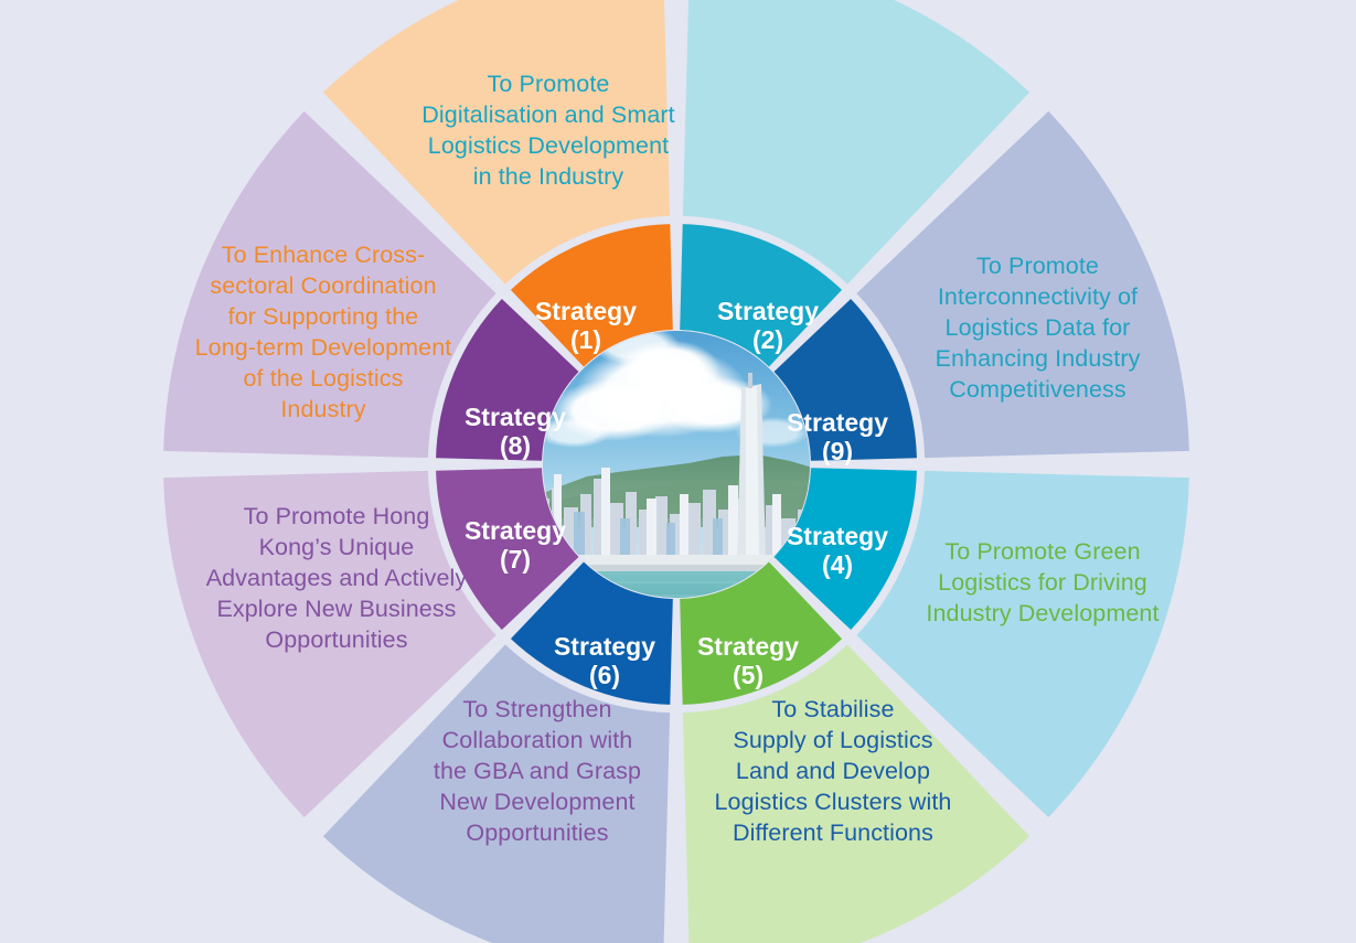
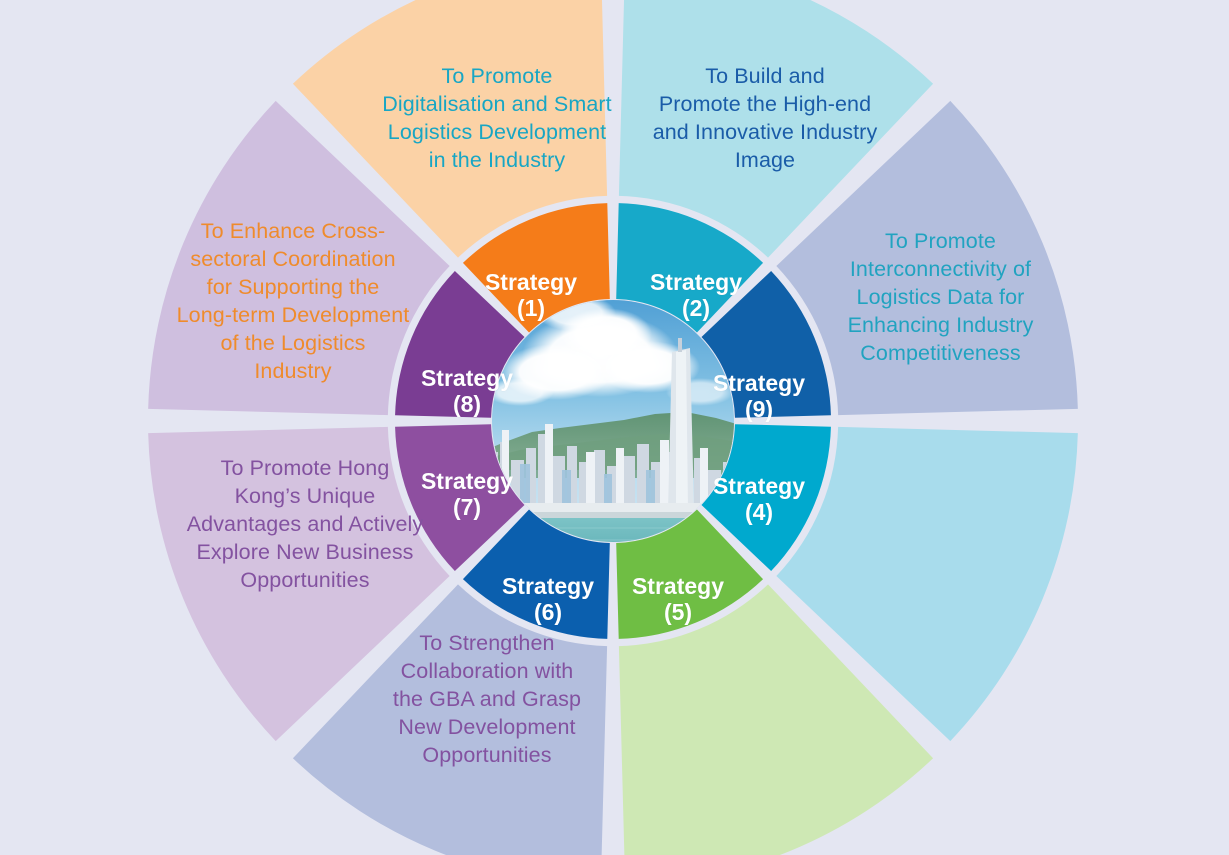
  To Promote
  Digitalisation and Smart
  Logistics Development
  in the Industry
+ To Build and
+ Promote the High-end
+ and Innovative Industry
+ Image
  To Promote
  Interconnectivity of
  Logistics Data for
  Enhancing Industry
  Competitiveness
- To Promote Green
- Logistics for Driving
- Industry Development
- To Stabilise
- Supply of Logistics
- Land and Develop
- Logistics Clusters with
- Different Functions
  To Strengthen
  Collaboration with
  the GBA and Grasp
  New Development
  Opportunities
  To Promote Hong
  Kong’s Unique
  Advantages and Actively
  Explore New Business
  Opportunities
  To Enhance Cross-
  sectoral Coordination
  for Supporting the
  Long-term Development
  of the Logistics
  Industry
  Strategy
  (1)
  Strategy
  (2)
  Strategy
  (9)
  Strategy
  (4)
  Strategy
  (5)
  Strategy
  (6)
  Strategy
  (7)
  Strategy
  (8)
